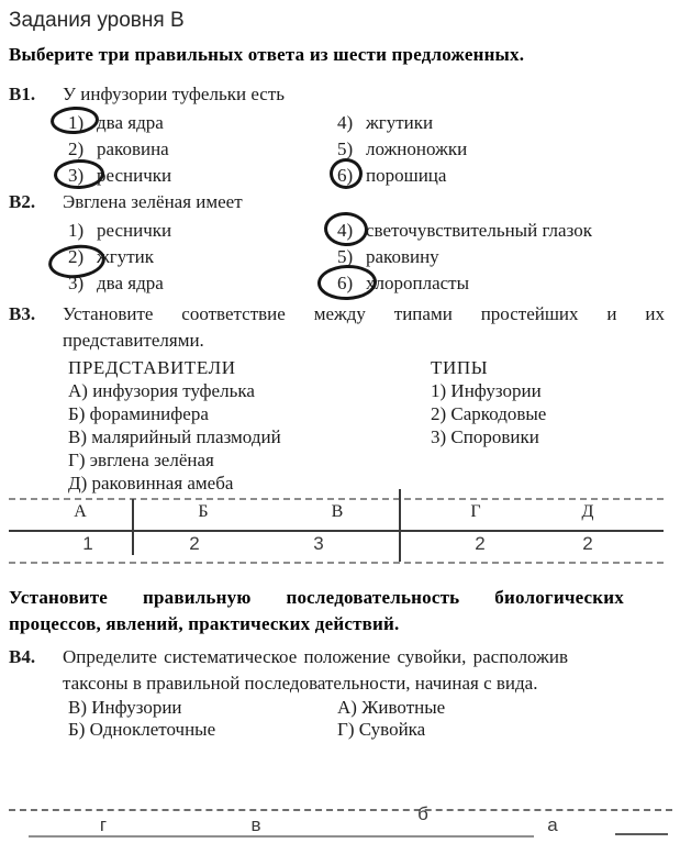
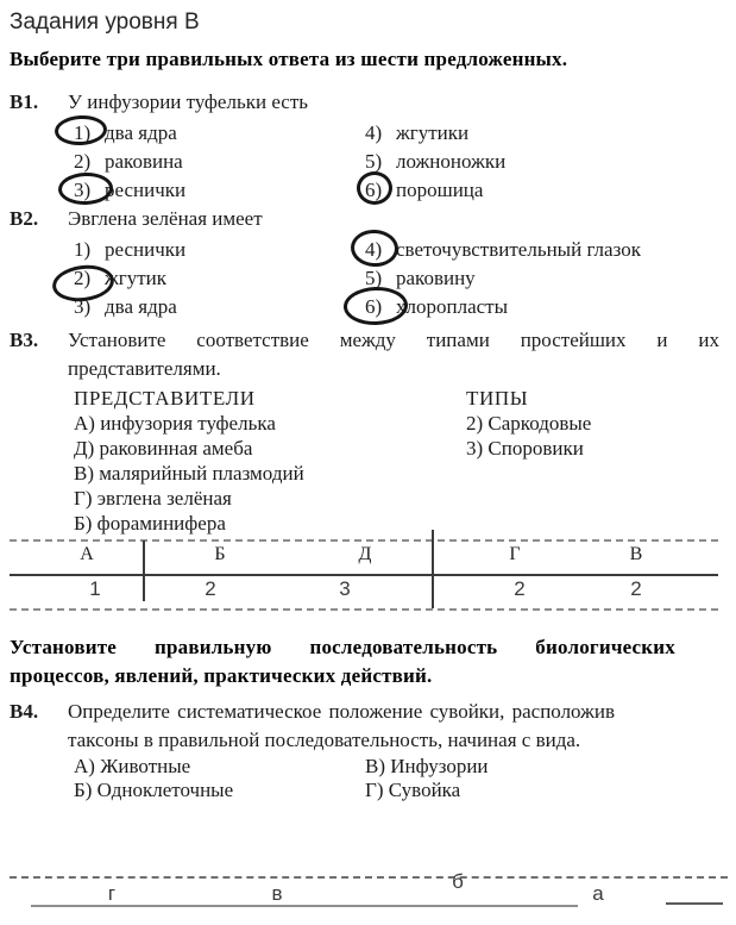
  Задания уровня В
  Выберите три правильных ответа из шести предложенных.
  В1.
  У инфузории туфельки есть
  1) два ядра
  2) раковина
  3) реснички
  4) жгутики
  5) ложноножки
  6) порошица
  В2.
  Эвглена зелёная имеет
  1) реснички
  2) жгутик
  3) два ядра
  4) светочувствительный глазок
  5) раковину
  6) хлоропласты
  В3.
  Установите соответствие между типами простейших и их представителями.
  ПРЕДСТАВИТЕЛИ
  А) инфузория туфелька
- Б) фораминифера
+ Д) раковинная амеба
  В) малярийный плазмодий
  Г) эвглена зелёная
- Д) раковинная амеба
+ Б) фораминифера
  ТИПЫ
- 1) Инфузории
  2) Саркодовые
  3) Споровики
  А
  Б
- В
+ Д
  Г
- Д
+ В
  1
  2
  3
  2
  2
  Установите правильную последовательность биологических процессов, явлений, практических действий.
  В4.
- Определите систематическое положение сувойки, расположив таксоны в правильной последовательности, начиная с вида.
+ Определите систематическое положение сувойки, расположив таксоны в правильной последовательность, начиная с вида.
- В) Инфузории
+ А) Животные
  Б) Одноклеточные
- А) Животные
+ В) Инфузории
  Г) Сувойка
  г
  в
  б
  а
